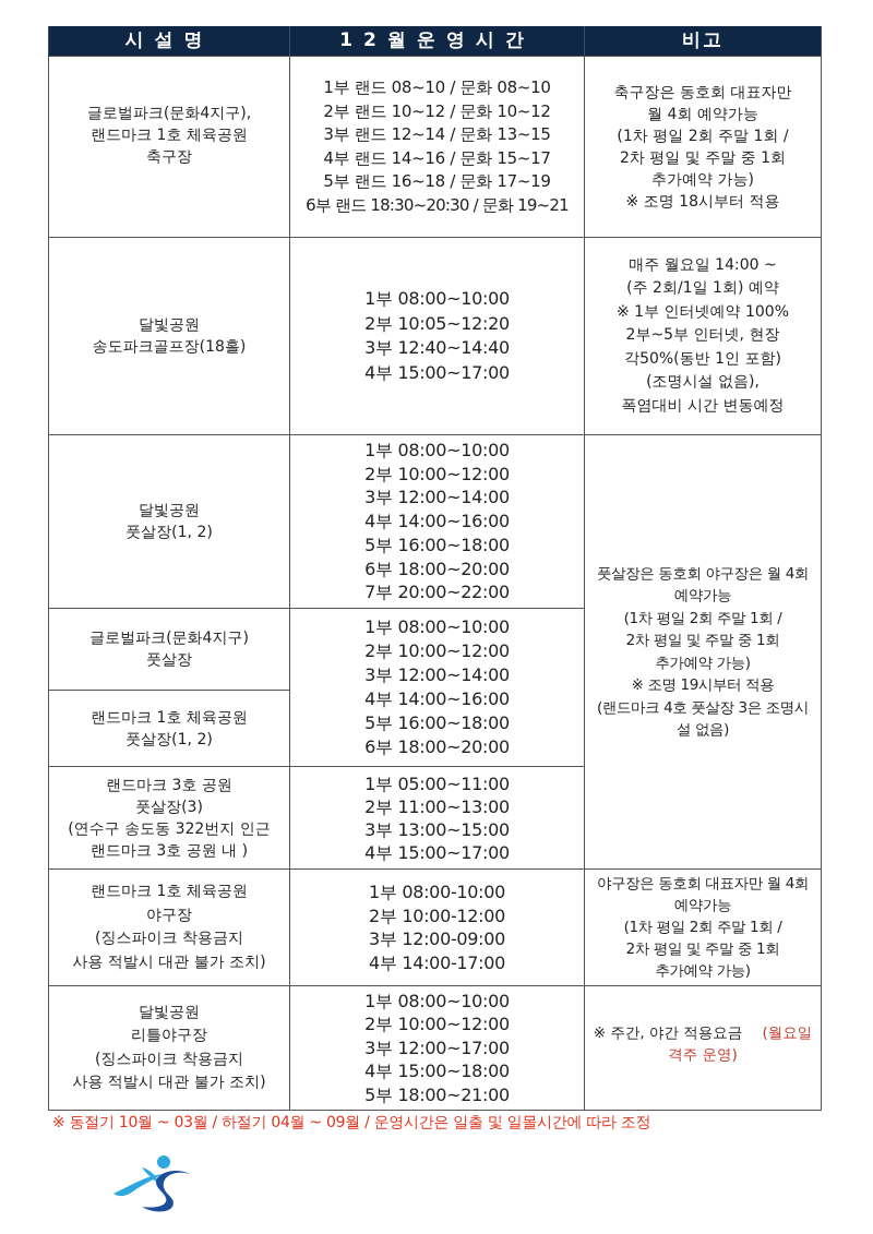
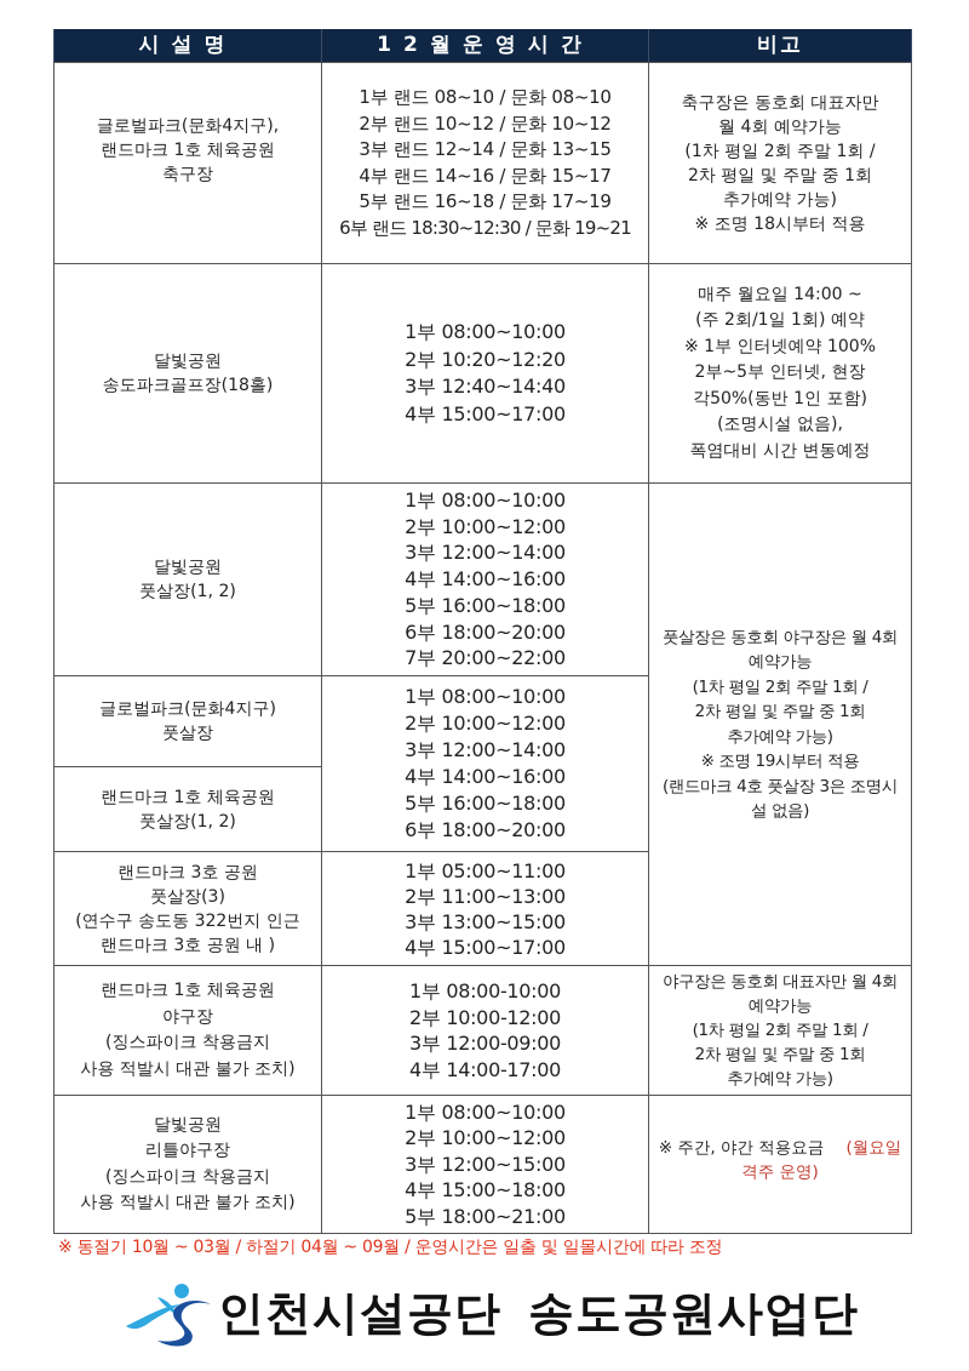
  시설명	12월운영시간	비고
- 글로벌파크(문화4지구), 랜드마크 1호 체육공원 축구장	1부 랜드 08~10 / 문화 08~10 2부 랜드 10~12 / 문화 10~12 3부 랜드 12~14 / 문화 13~15 4부 랜드 14~16 / 문화 15~17 5부 랜드 16~18 / 문화 17~19 6부 랜드 18:30~20:30 / 문화 19~21	축구장은 동호회 대표자만 월 4회 예약가능 (1차 평일 2회 주말 1회 / 2차 평일 및 주말 중 1회 추가예약 가능) ※ 조명 18시부터 적용
+ 글로벌파크(문화4지구), 랜드마크 1호 체육공원 축구장	1부 랜드 08~10 / 문화 08~10 2부 랜드 10~12 / 문화 10~12 3부 랜드 12~14 / 문화 13~15 4부 랜드 14~16 / 문화 15~17 5부 랜드 16~18 / 문화 17~19 6부 랜드 18:30~12:30 / 문화 19~21	축구장은 동호회 대표자만 월 4회 예약가능 (1차 평일 2회 주말 1회 / 2차 평일 및 주말 중 1회 추가예약 가능) ※ 조명 18시부터 적용
- 달빛공원 송도파크골프장(18홀)	1부 08:00~10:00 2부 10:05~12:20 3부 12:40~14:40 4부 15:00~17:00	매주 월요일 14:00 ~ (주 2회/1일 1회) 예약 ※ 1부 인터넷예약 100% 2부~5부 인터넷, 현장 각50%(동반 1인 포함) (조명시설 없음), 폭염대비 시간 변동예정
+ 달빛공원 송도파크골프장(18홀)	1부 08:00~10:00 2부 10:20~12:20 3부 12:40~14:40 4부 15:00~17:00	매주 월요일 14:00 ~ (주 2회/1일 1회) 예약 ※ 1부 인터넷예약 100% 2부~5부 인터넷, 현장 각50%(동반 1인 포함) (조명시설 없음), 폭염대비 시간 변동예정
  달빛공원 풋살장(1, 2)	1부 08:00~10:00 2부 10:00~12:00 3부 12:00~14:00 4부 14:00~16:00 5부 16:00~18:00 6부 18:00~20:00 7부 20:00~22:00	풋살장은 동호회 야구장은 월 4회 예약가능 (1차 평일 2회 주말 1회 / 2차 평일 및 주말 중 1회 추가예약 가능) ※ 조명 19시부터 적용 (랜드마크 4호 풋살장 3은 조명시 설 없음)
  글로벌파크(문화4지구) 풋살장	1부 08:00~10:00 2부 10:00~12:00 3부 12:00~14:00 4부 14:00~16:00 5부 16:00~18:00 6부 18:00~20:00
  랜드마크 1호 체육공원 풋살장(1, 2)
  랜드마크 3호 공원 풋살장(3) (연수구 송도동 322번지 인근 랜드마크 3호 공원 내 )	1부 05:00~11:00 2부 11:00~13:00 3부 13:00~15:00 4부 15:00~17:00
  랜드마크 1호 체육공원 야구장 (징스파이크 착용금지 사용 적발시 대관 불가 조치)	1부 08:00-10:00 2부 10:00-12:00 3부 12:00-09:00 4부 14:00-17:00	야구장은 동호회 대표자만 월 4회 예약가능 (1차 평일 2회 주말 1회 / 2차 평일 및 주말 중 1회 추가예약 가능)
- 달빛공원 리틀야구장 (징스파이크 착용금지 사용 적발시 대관 불가 조치)	1부 08:00~10:00 2부 10:00~12:00 3부 12:00~17:00 4부 15:00~18:00 5부 18:00~21:00	※ 주간, 야간 적용요금 (월요일 격주 운영)
+ 달빛공원 리틀야구장 (징스파이크 착용금지 사용 적발시 대관 불가 조치)	1부 08:00~10:00 2부 10:00~12:00 3부 12:00~15:00 4부 15:00~18:00 5부 18:00~21:00	※ 주간, 야간 적용요금 (월요일 격주 운영)
  ※ 동절기 10월 ~ 03월 / 하절기 04월 ~ 09월 / 운영시간은 일출 및 일몰시간에 따라 조정
+ 인천시설공단 송도공원사업단
